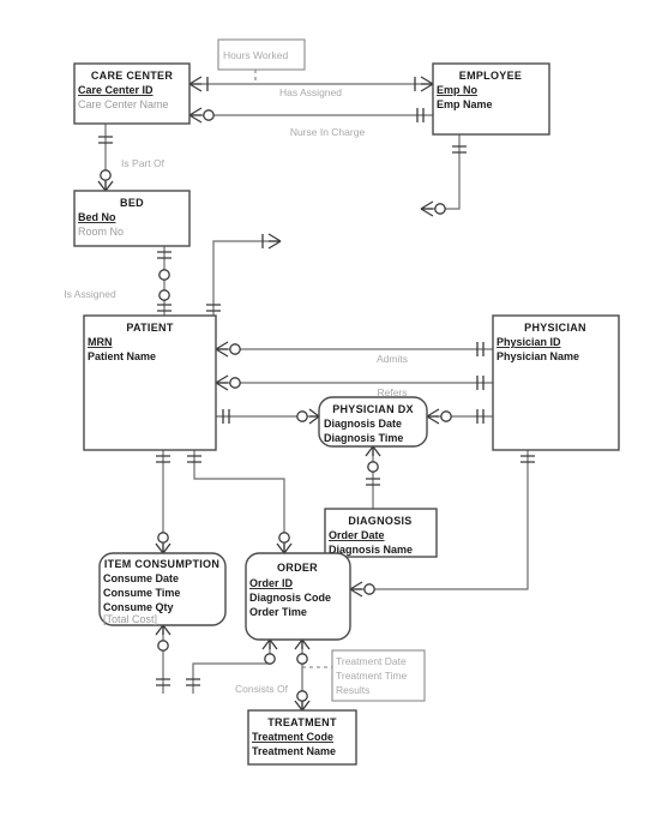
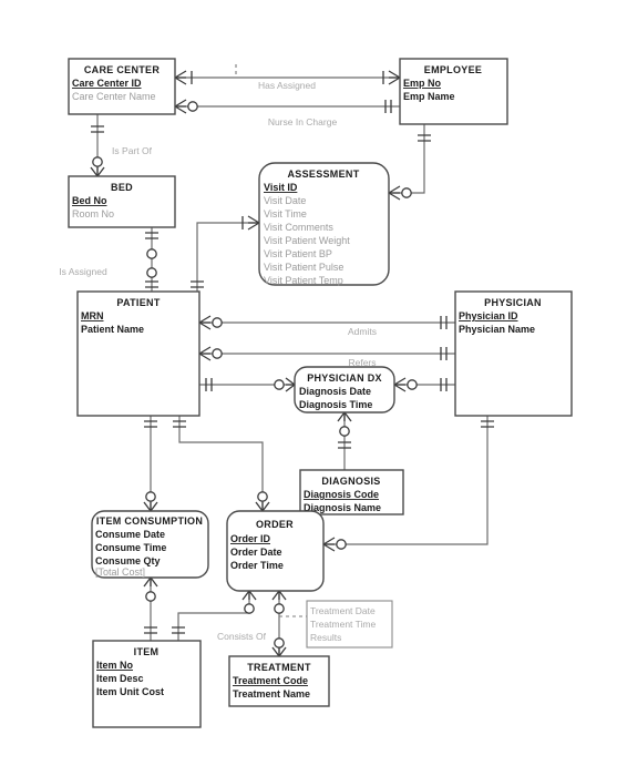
  Has Assigned
  Nurse In Charge
  Is Part Of
  Is Assigned
  Admits
  Refers
  Consists Of
- Hours Worked
  Treatment Date
  Treatment Time
  Results
  CARE CENTER
  Care Center ID
  Care Center Name
  EMPLOYEE
  Emp No
  Emp Name
  BED
  Bed No
  Room No
+ ASSESSMENT
+ Visit ID
+ Visit Date
+ Visit Time
+ Visit Comments
+ Visit Patient Weight
+ Visit Patient BP
+ Visit Patient Pulse
+ Visit Patient Temp
  PATIENT
  MRN
  Patient Name
  PHYSICIAN
  Physician ID
  Physician Name
  PHYSICIAN DX
  Diagnosis Date
  Diagnosis Time
  DIAGNOSIS
- Order Date
+ Diagnosis Code
  Diagnosis Name
  ITEM CONSUMPTION
  Consume Date
  Consume Time
  Consume Qty
  [Total Cost]
  ORDER
  Order ID
- Diagnosis Code
+ Order Date
  Order Time
+ ITEM
+ Item No
+ Item Desc
+ Item Unit Cost
  TREATMENT
  Treatment Code
  Treatment Name
